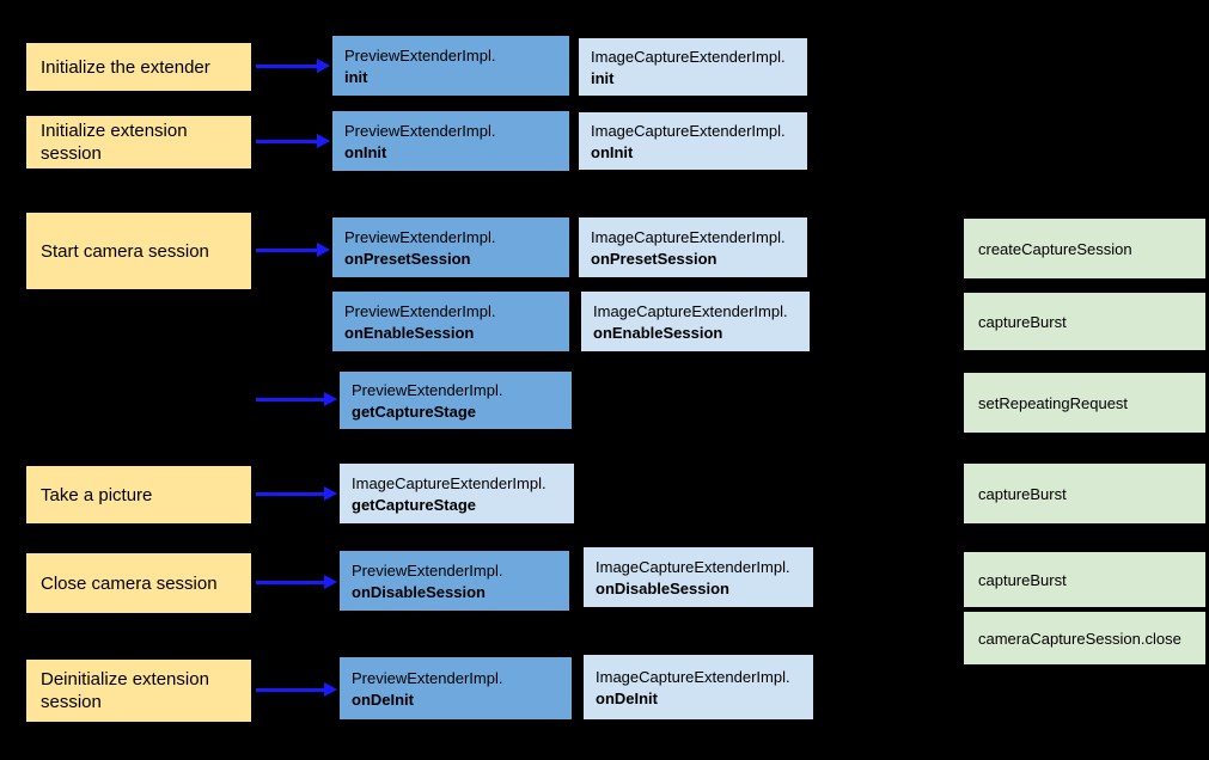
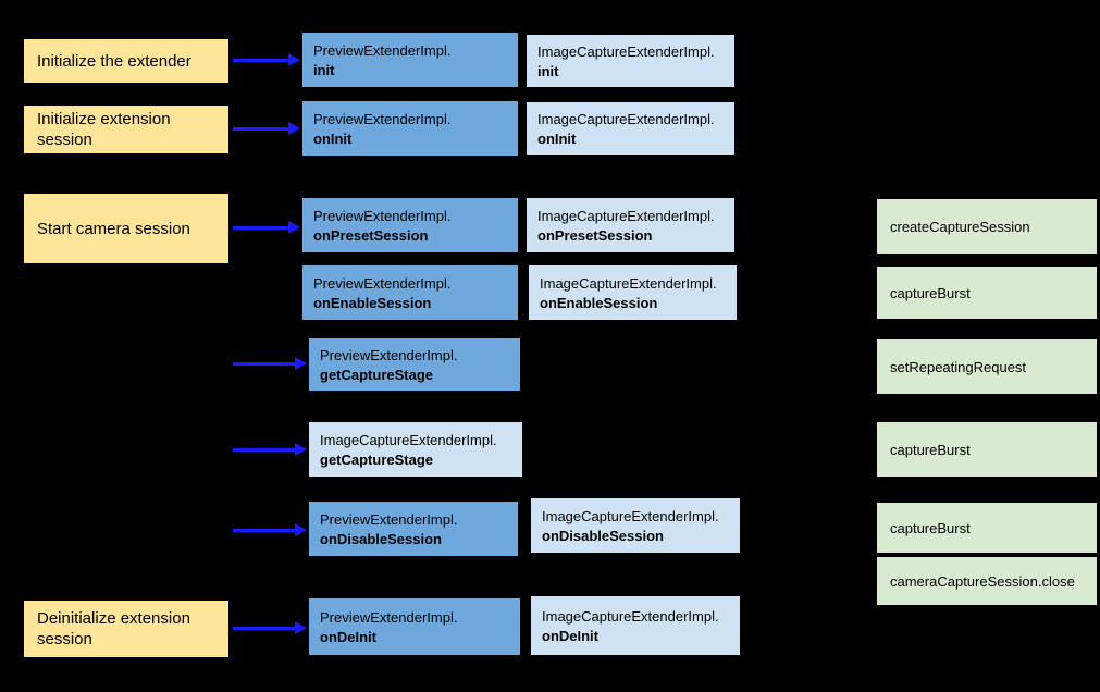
  Initialize the extender
  Initialize extension
  session
  Start camera session
- Take a picture
- Close camera session
  Deinitialize extension
  session
  PreviewExtenderImpl.
  init
  PreviewExtenderImpl.
  onInit
  PreviewExtenderImpl.
  onPresetSession
  PreviewExtenderImpl.
  onEnableSession
  PreviewExtenderImpl.
  getCaptureStage
  PreviewExtenderImpl.
  onDisableSession
  PreviewExtenderImpl.
  onDeInit
  ImageCaptureExtenderImpl.
  init
  ImageCaptureExtenderImpl.
  onInit
  ImageCaptureExtenderImpl.
  onPresetSession
  ImageCaptureExtenderImpl.
  onEnableSession
  ImageCaptureExtenderImpl.
  getCaptureStage
  ImageCaptureExtenderImpl.
  onDisableSession
  ImageCaptureExtenderImpl.
  onDeInit
  createCaptureSession
  captureBurst
  setRepeatingRequest
  captureBurst
  captureBurst
  cameraCaptureSession.close
